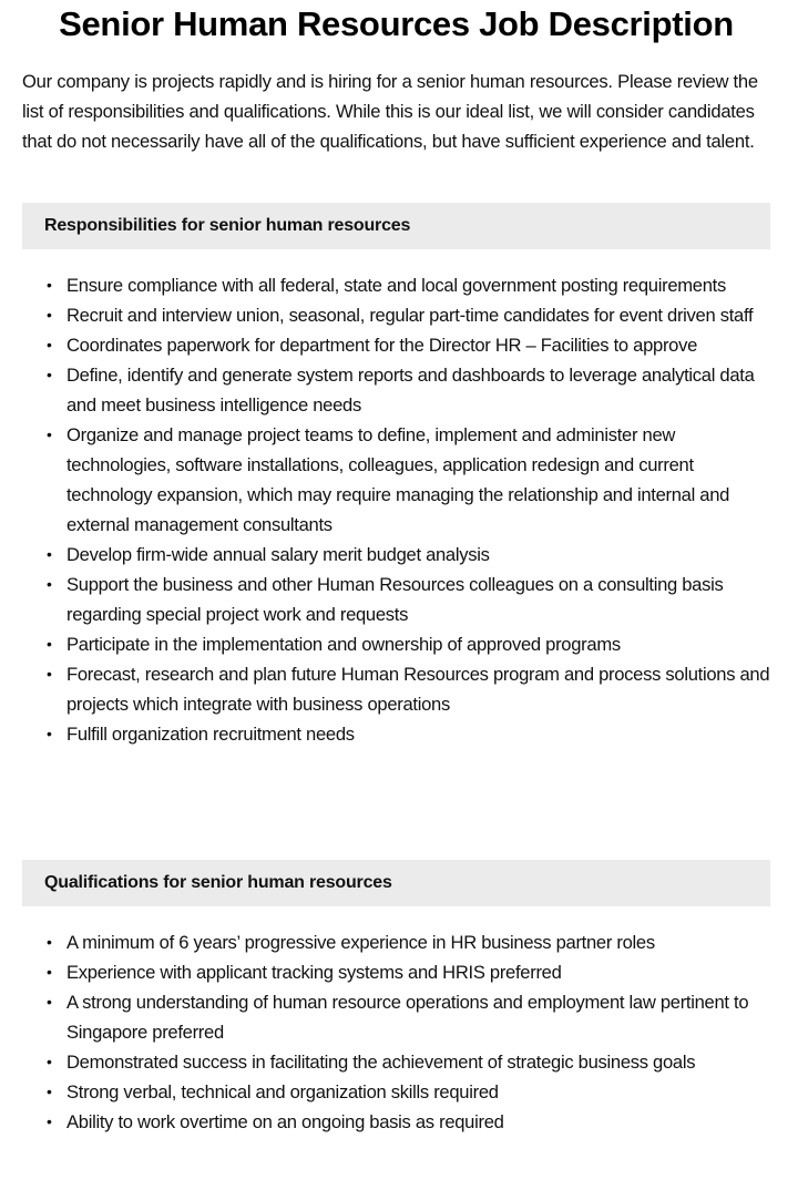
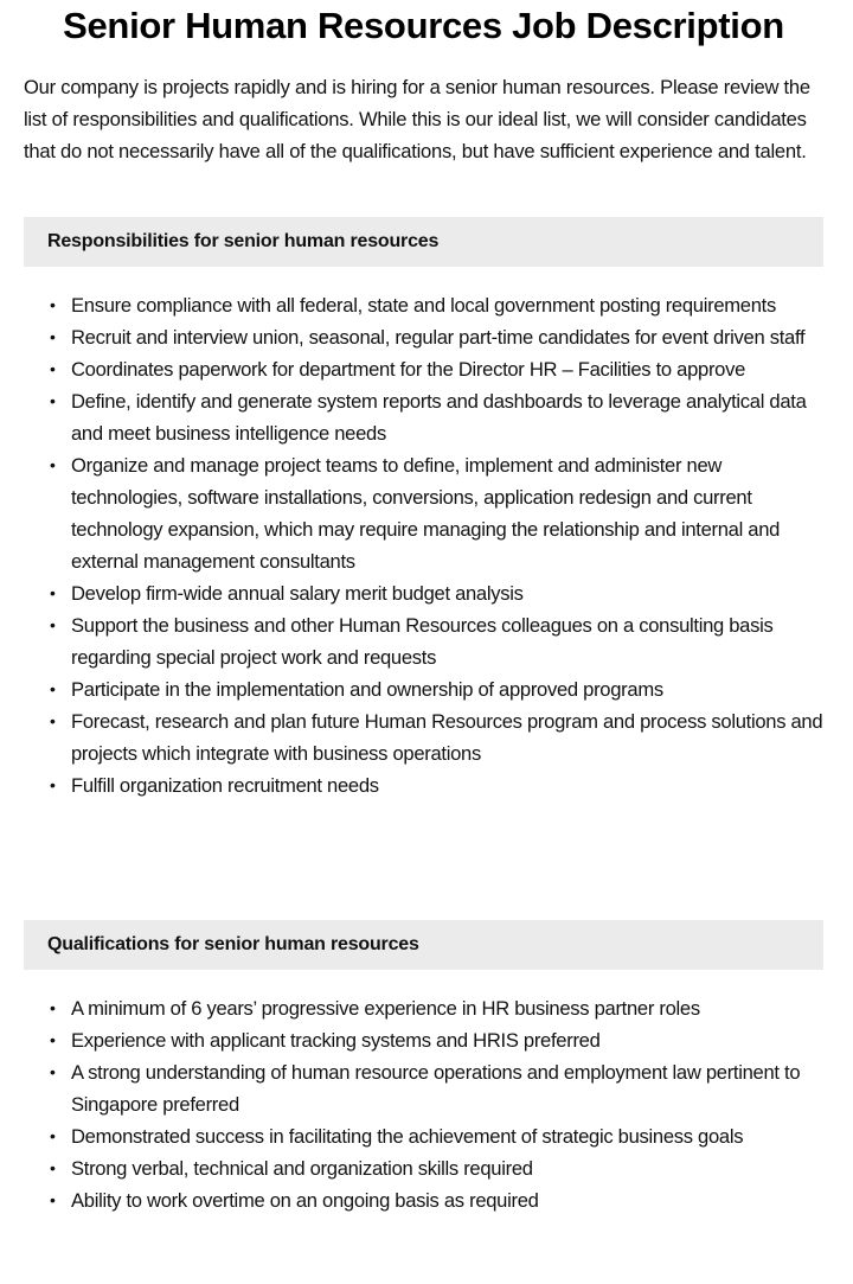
  Senior Human Resources Job Description
  Our company is projects rapidly and is hiring for a senior human resources. Please review the list of responsibilities and qualifications. While this is our ideal list, we will consider candidates that do not necessarily have all of the qualifications, but have sufficient experience and talent.
  Responsibilities for senior human resources
  •
  Ensure compliance with all federal, state and local government posting requirements
  •
  Recruit and interview union, seasonal, regular part-time candidates for event driven staff
  •
  Coordinates paperwork for department for the Director HR – Facilities to approve
  •
  Define, identify and generate system reports and dashboards to leverage analytical data and meet business intelligence needs
  •
- Organize and manage project teams to define, implement and administer new technologies, software installations, colleagues, application redesign and current technology expansion, which may require managing the relationship and internal and external management consultants
+ Organize and manage project teams to define, implement and administer new technologies, software installations, conversions, application redesign and current technology expansion, which may require managing the relationship and internal and external management consultants
  •
  Develop firm-wide annual salary merit budget analysis
  •
  Support the business and other Human Resources colleagues on a consulting basis regarding special project work and requests
  •
  Participate in the implementation and ownership of approved programs
  •
  Forecast, research and plan future Human Resources program and process solutions and projects which integrate with business operations
  •
  Fulfill organization recruitment needs
  Qualifications for senior human resources
  •
  A minimum of 6 years’ progressive experience in HR business partner roles
  •
  Experience with applicant tracking systems and HRIS preferred
  •
  A strong understanding of human resource operations and employment law pertinent to Singapore preferred
  •
  Demonstrated success in facilitating the achievement of strategic business goals
  •
  Strong verbal, technical and organization skills required
  •
  Ability to work overtime on an ongoing basis as required
